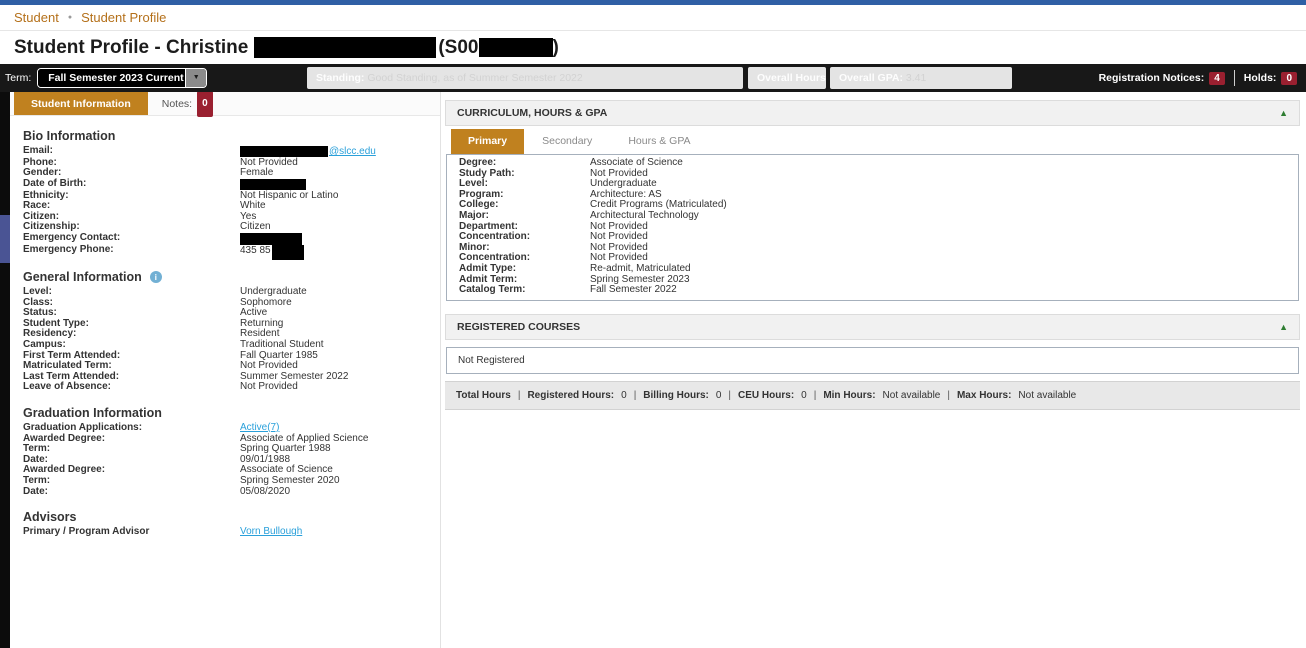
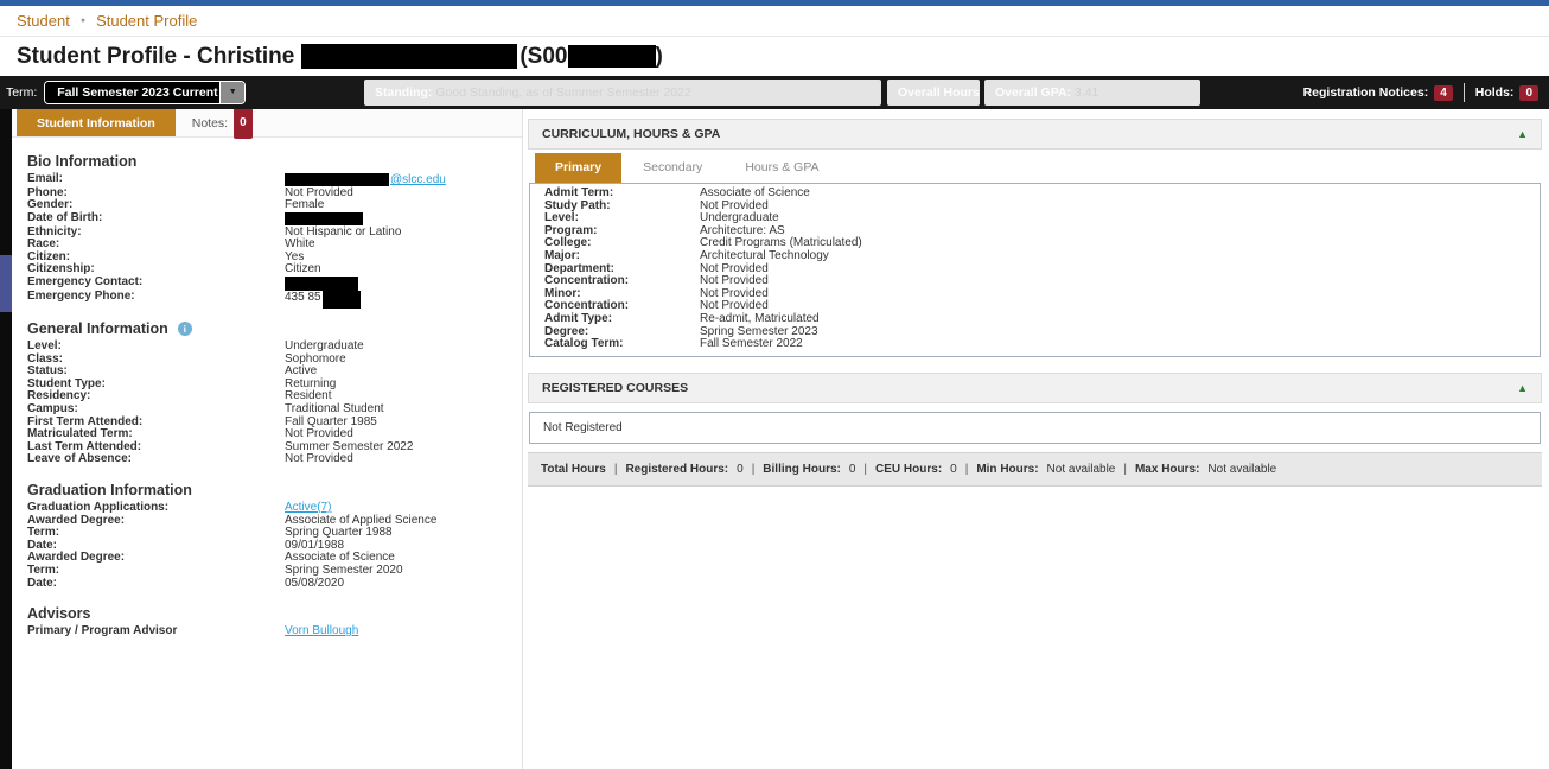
  Student
  Student Profile
  Student Profile - Christine
  (S00
  )
  Term:
  Fall Semester 2023 Current
  Overall GPA:
  Registration Notices:
  4
  Holds:
  0
  Student Information
  Notes:
  0
  Bio Information
  Email:
  @slcc.edu
  Phone:
  Not Provided
  Gender:
  Female
  Date of Birth:
  Ethnicity:
  Not Hispanic or Latino
  Race:
  White
  Citizen:
  Yes
  Citizenship:
  Citizen
  Emergency Contact:
  Emergency Phone:
  435 85
  General Information
  i
  Level:
  Undergraduate
  Class:
  Sophomore
  Status:
  Active
  Student Type:
  Returning
  Residency:
  Resident
  Campus:
  Traditional Student
  First Term Attended:
  Fall Quarter 1985
  Matriculated Term:
  Not Provided
  Last Term Attended:
  Summer Semester 2022
  Leave of Absence:
  Not Provided
  Graduation Information
  Graduation Applications:
  Active(7)
  Awarded Degree:
  Associate of Applied Science
  Term:
  Spring Quarter 1988
  Date:
  09/01/1988
  Awarded Degree:
  Associate of Science
  Term:
  Spring Semester 2020
  Date:
  05/08/2020
  Advisors
  Primary / Program Advisor
  Vorn Bullough
  CURRICULUM, HOURS & GPA
  ▲
  Primary
  Secondary
  Hours & GPA
- Degree:
+ Admit Term:
  Associate of Science
  Study Path:
  Not Provided
  Level:
  Undergraduate
  Program:
  Architecture: AS
  College:
  Credit Programs (Matriculated)
  Major:
  Architectural Technology
  Department:
  Not Provided
  Concentration:
  Not Provided
  Minor:
  Not Provided
  Concentration:
  Not Provided
  Admit Type:
  Re-admit, Matriculated
- Admit Term:
+ Degree:
  Spring Semester 2023
  Catalog Term:
  Fall Semester 2022
  REGISTERED COURSES
  ▲
  Not Registered
  Total Hours
  |
  Registered Hours:
  0
  |
  Billing Hours:
  0
  |
  CEU Hours:
  0
  |
  Min Hours:
  Not available
  |
  Max Hours:
  Not available
